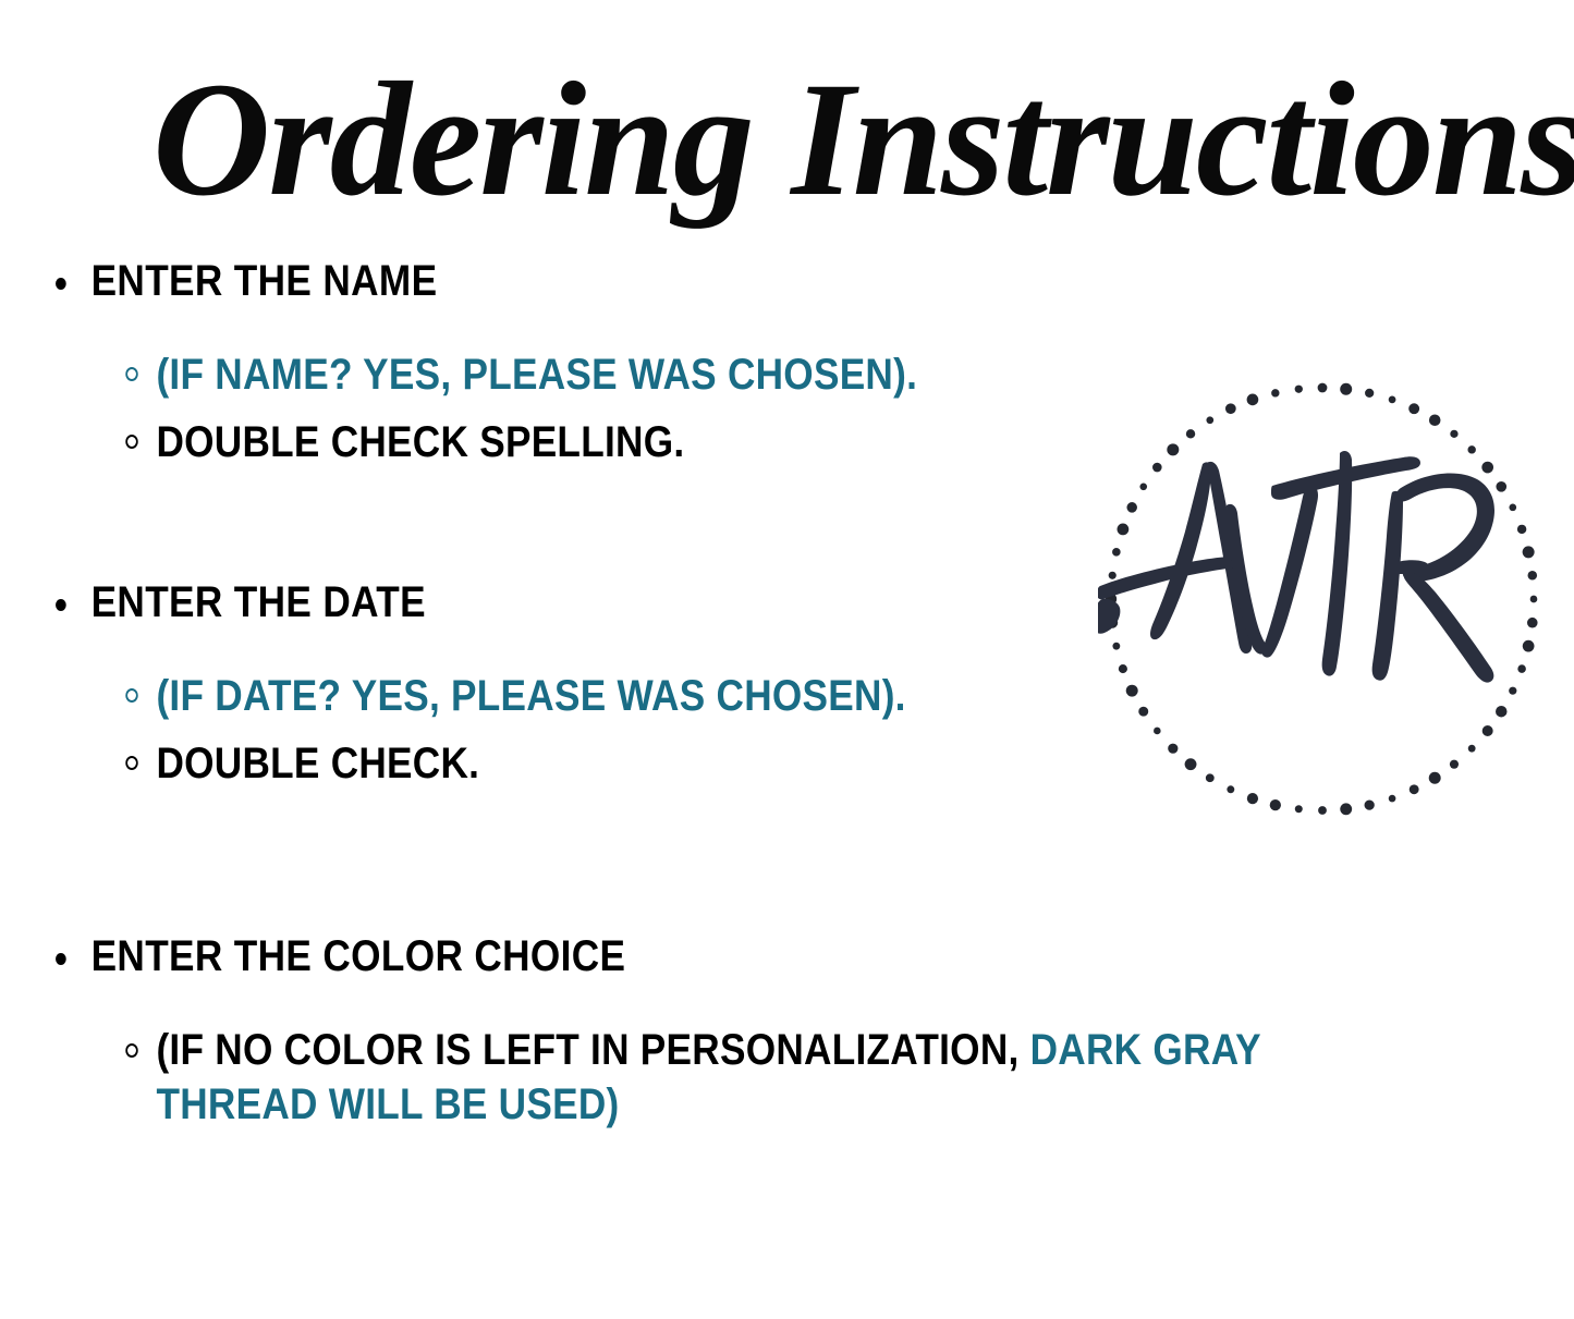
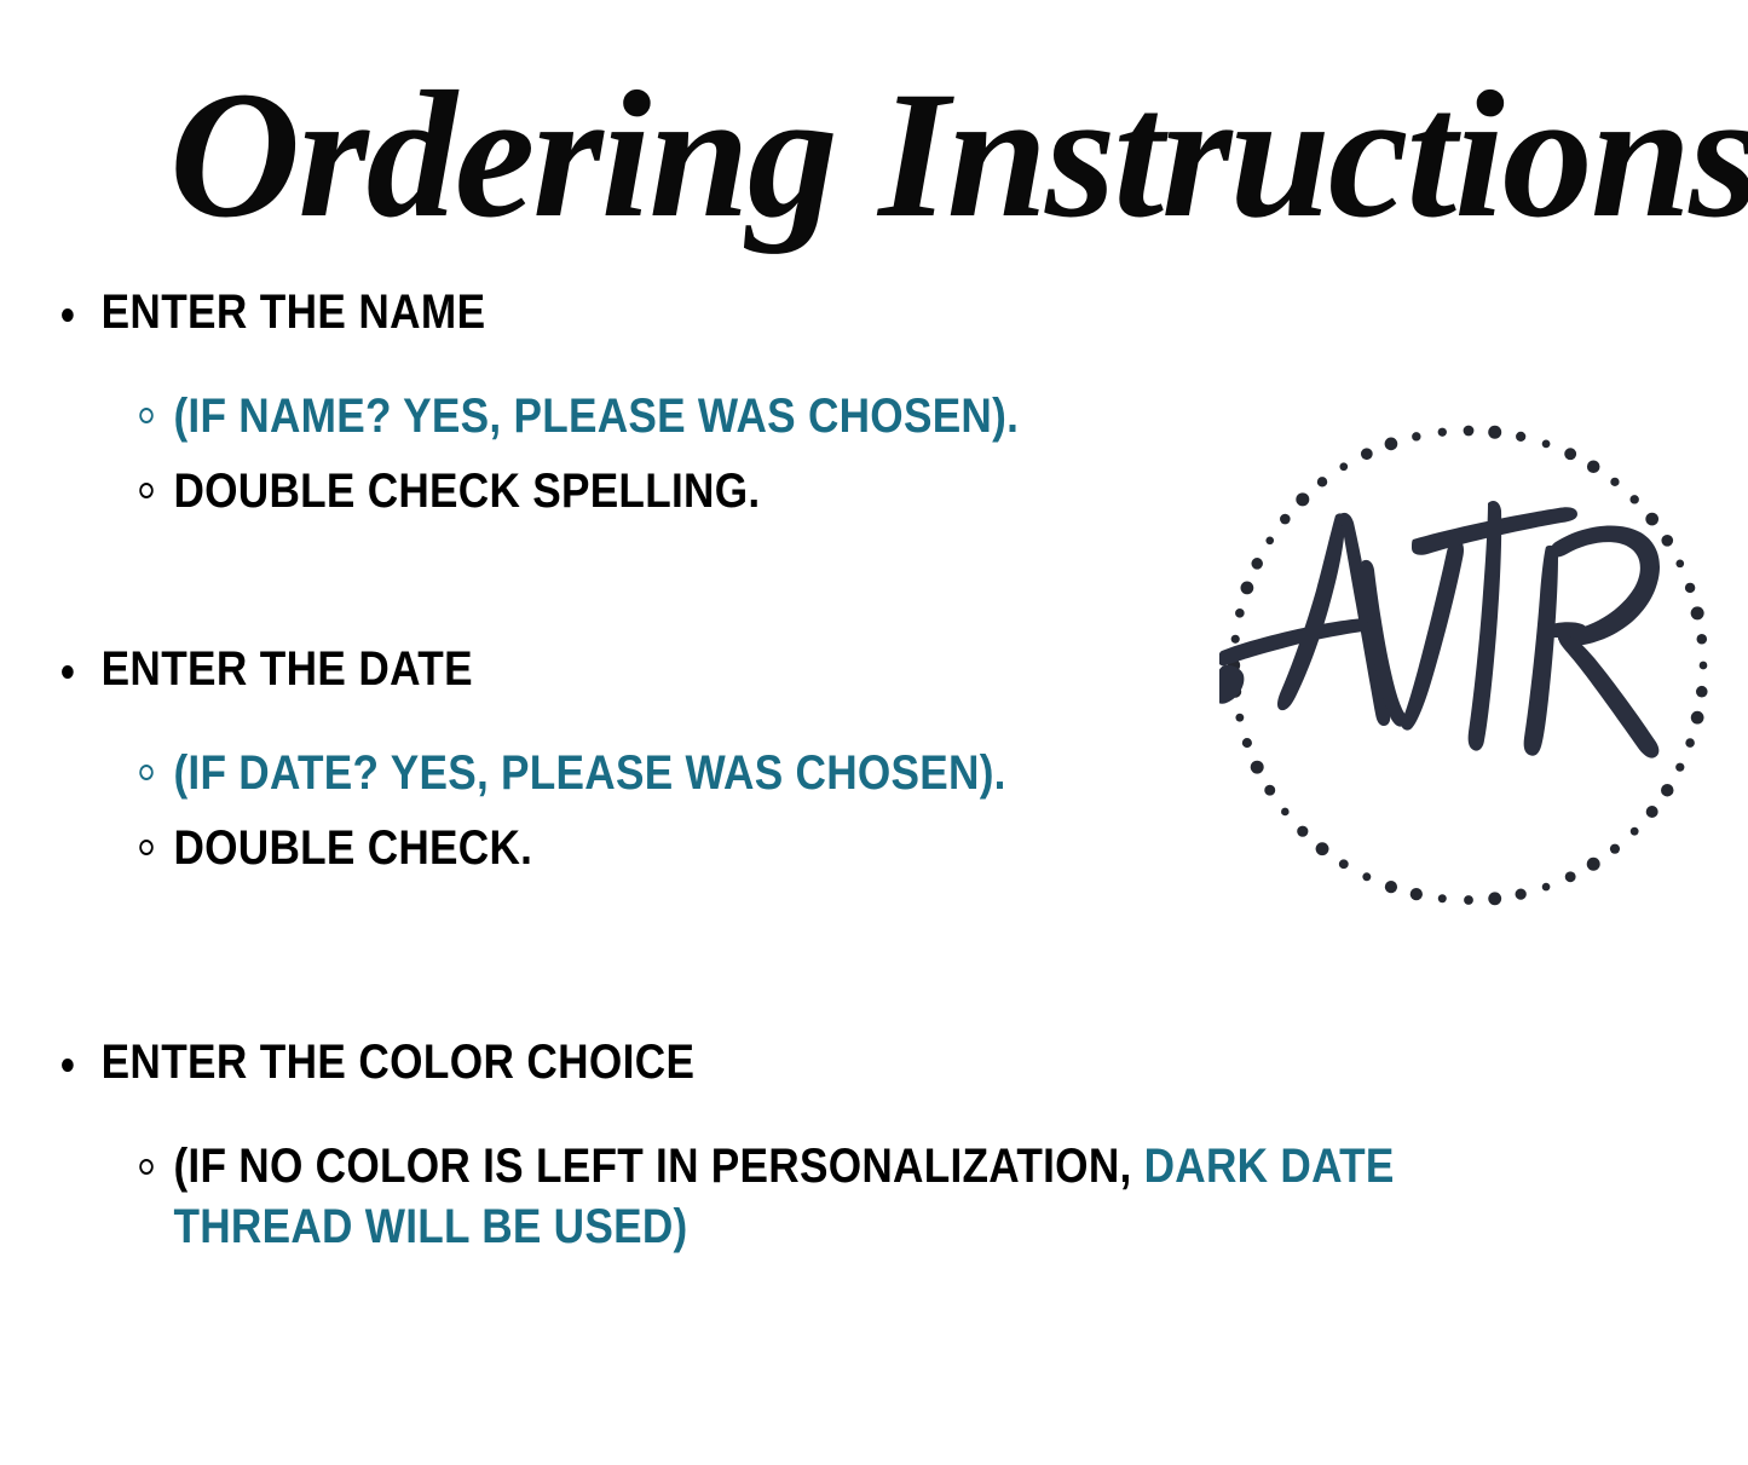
  Ordering Instructions
  ENTER THE NAME
  (IF NAME? YES, PLEASE WAS CHOSEN).
  DOUBLE CHECK SPELLING.
  ENTER THE DATE
  (IF DATE? YES, PLEASE WAS CHOSEN).
  DOUBLE CHECK.
  ENTER THE COLOR CHOICE
- (IF NO COLOR IS LEFT IN PERSONALIZATION, DARK GRAY THREAD WILL BE USED)
+ (IF NO COLOR IS LEFT IN PERSONALIZATION, DARK DATE THREAD WILL BE USED)
